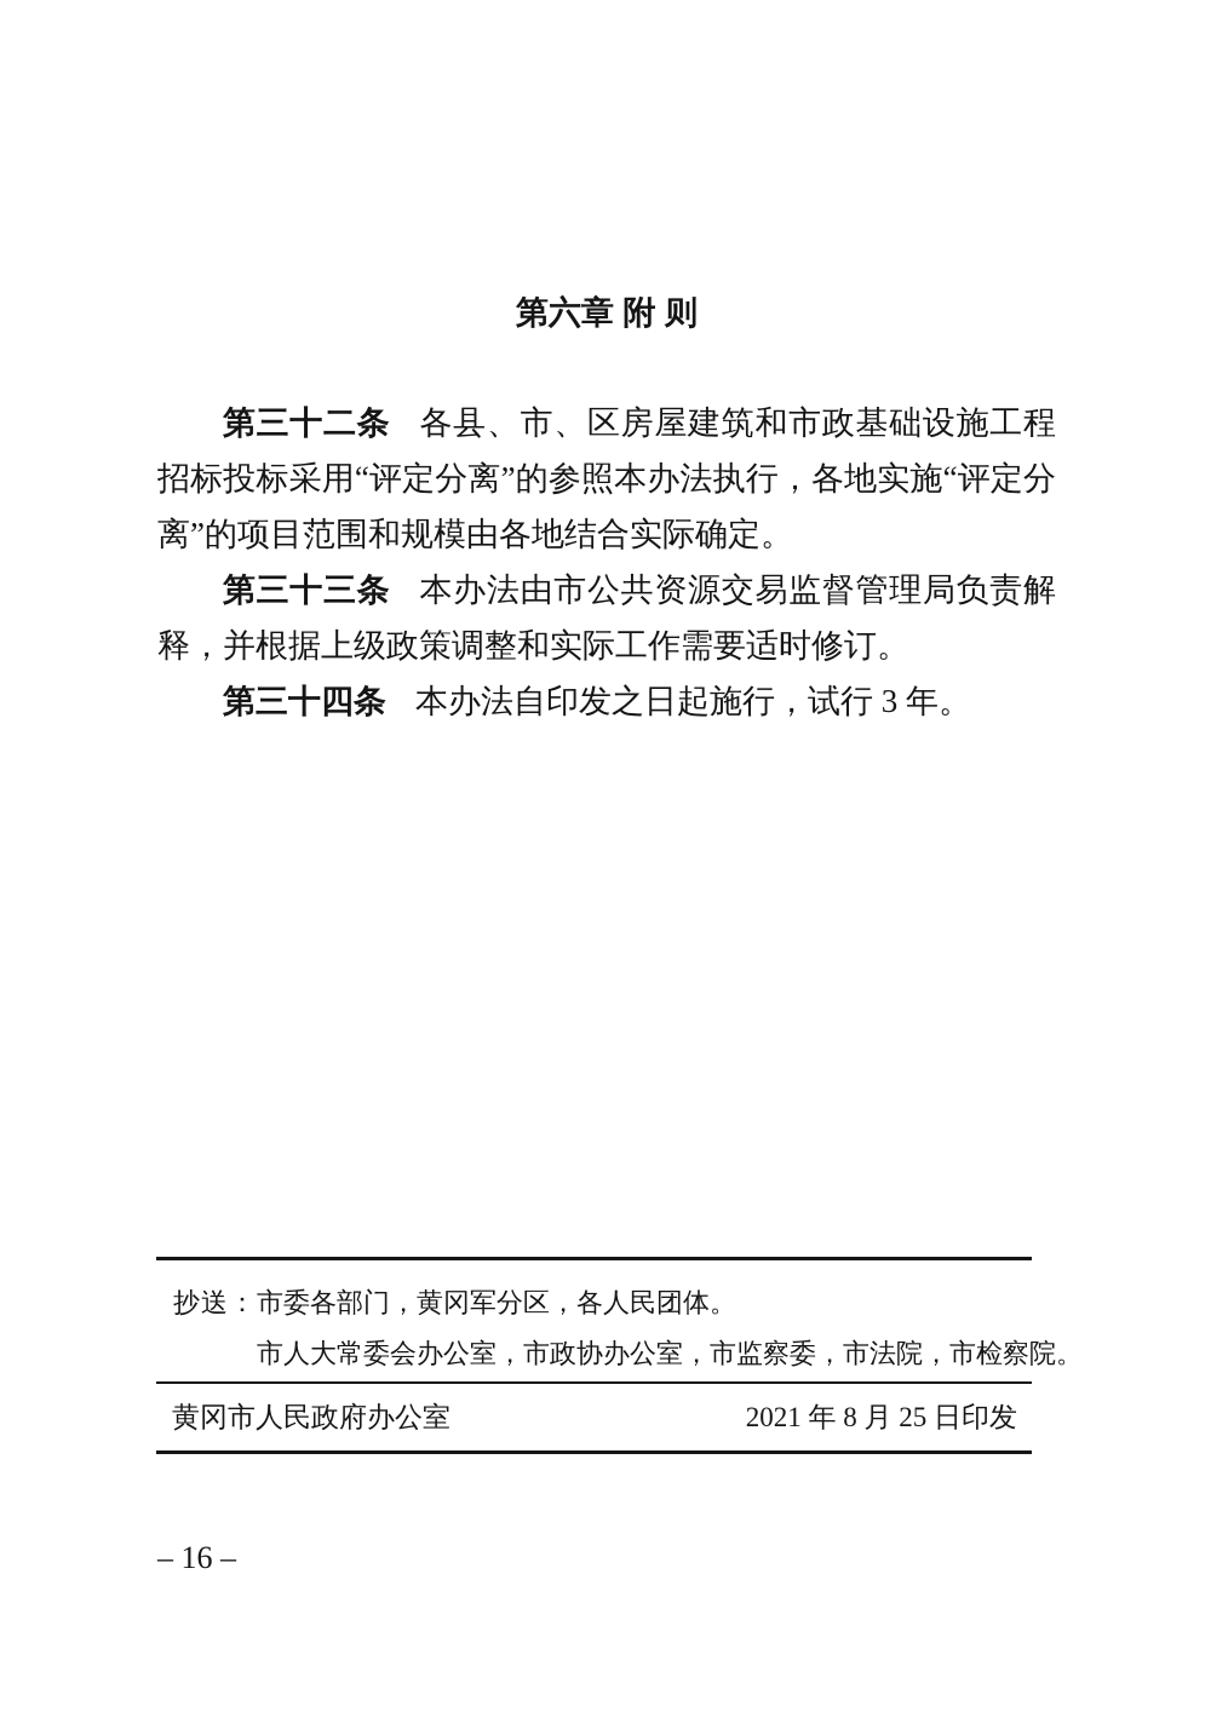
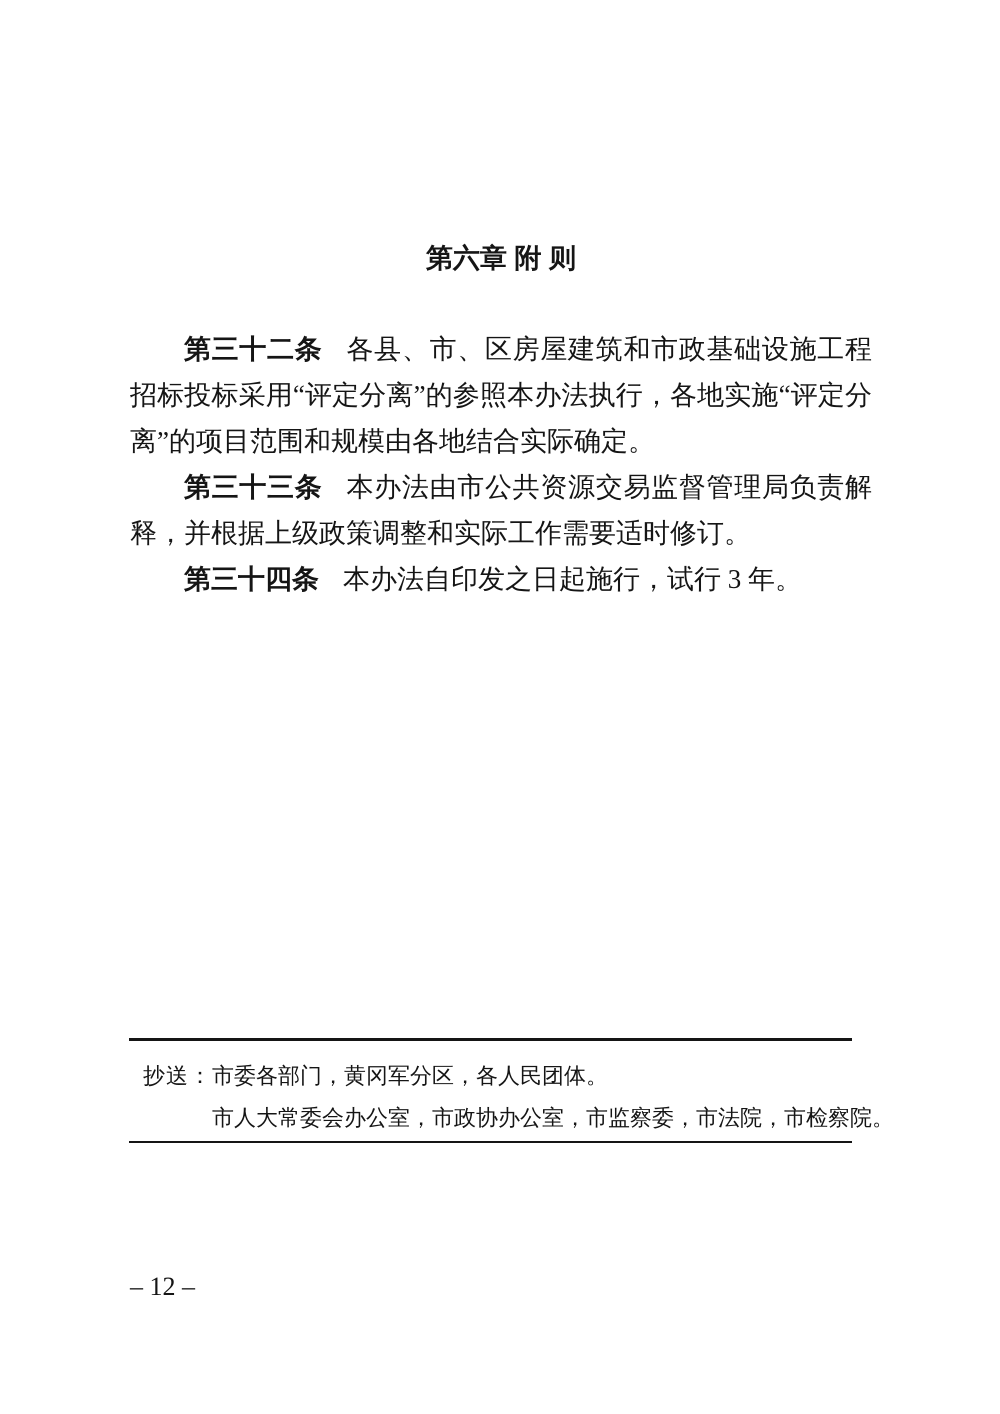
  第六章 附 则
  第三十二条 各县、市、区房屋建筑和市政基础设施工程招标投标采用“评定分离”的参照本办法执行，各地实施“评定分离”的项目范围和规模由各地结合实际确定。
  第三十三条 本办法由市公共资源交易监督管理局负责解释，并根据上级政策调整和实际工作需要适时修订。
  第三十四条 本办法自印发之日起施行，试行 3 年。
  抄送：市委各部门，黄冈军分区，各人民团体。
  市人大常委会办公室，市政协办公室，市监察委，市法院，市检察院。
- 黄冈市人民政府办公室
- 2021 年 8 月 25 日印发
- – 16 –
+ – 12 –
